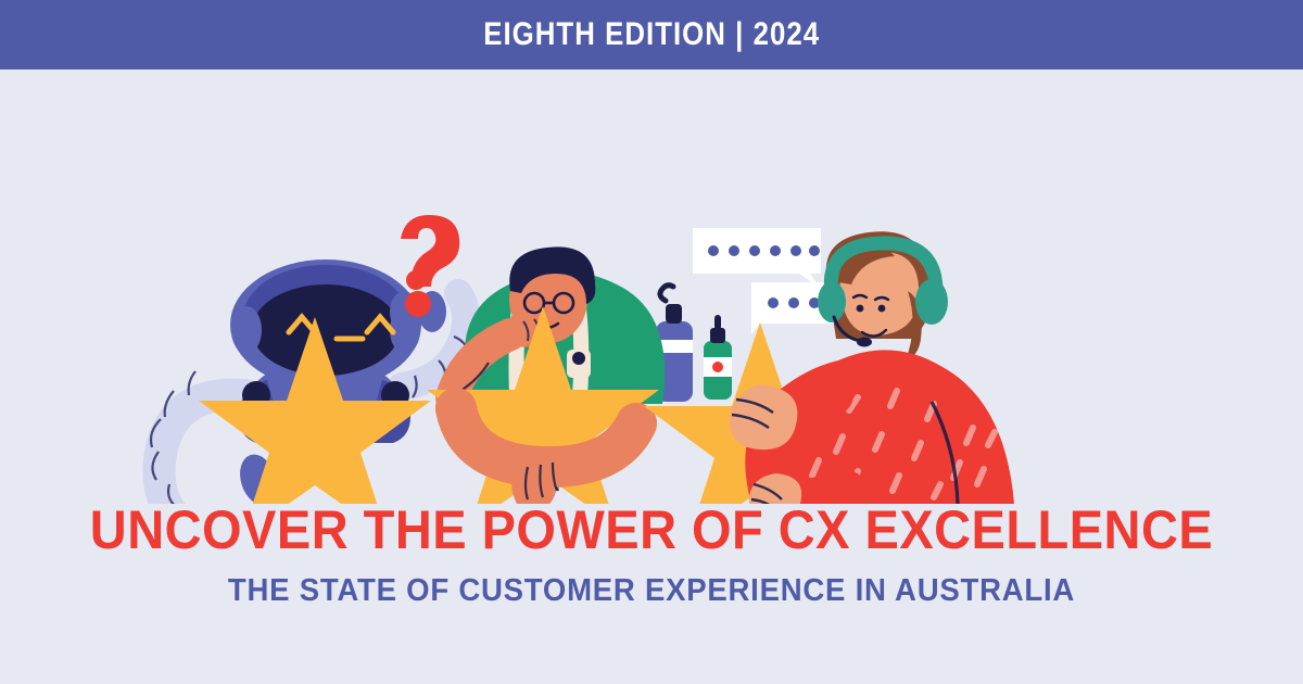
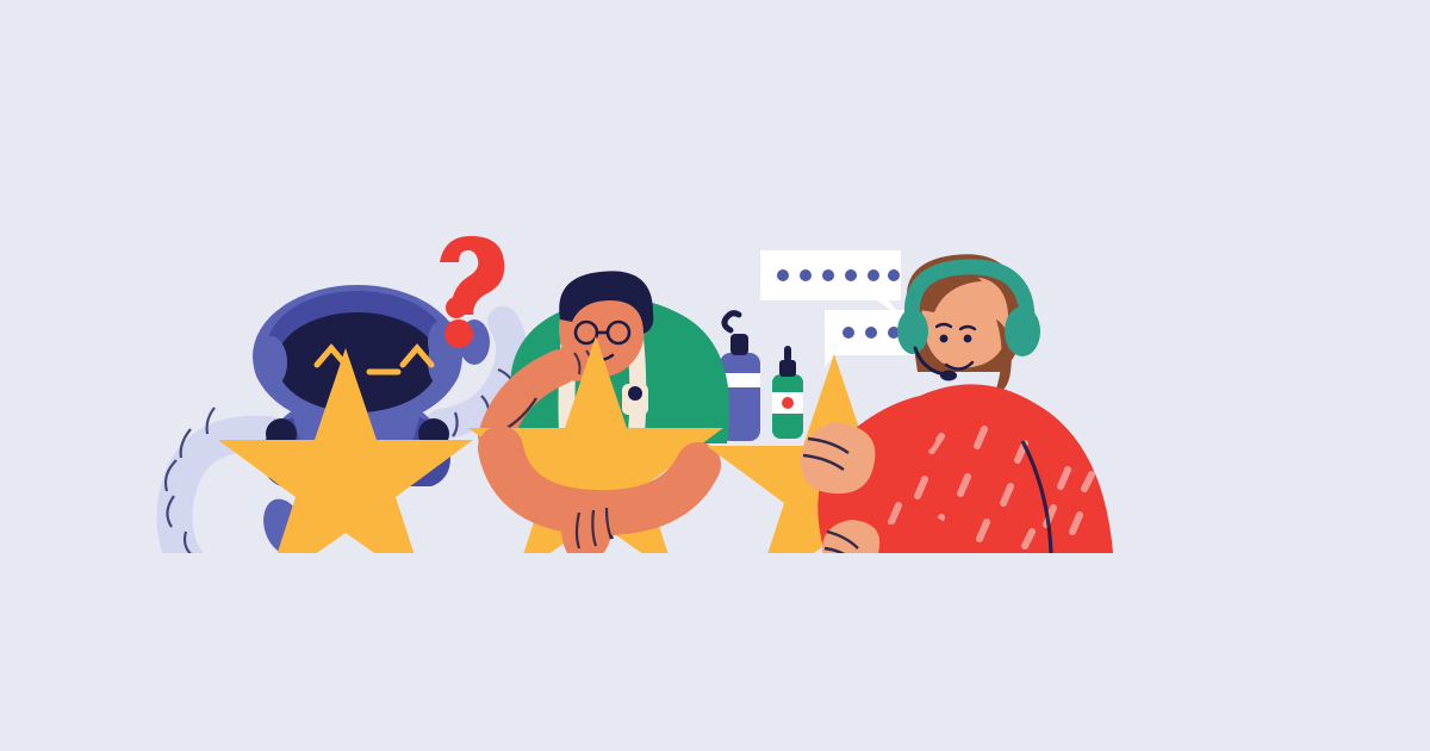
- EIGHTH EDITION | 2024
- UNCOVER THE POWER OF CX EXCELLENCE
- THE STATE OF CUSTOMER EXPERIENCE IN AUSTRALIA
